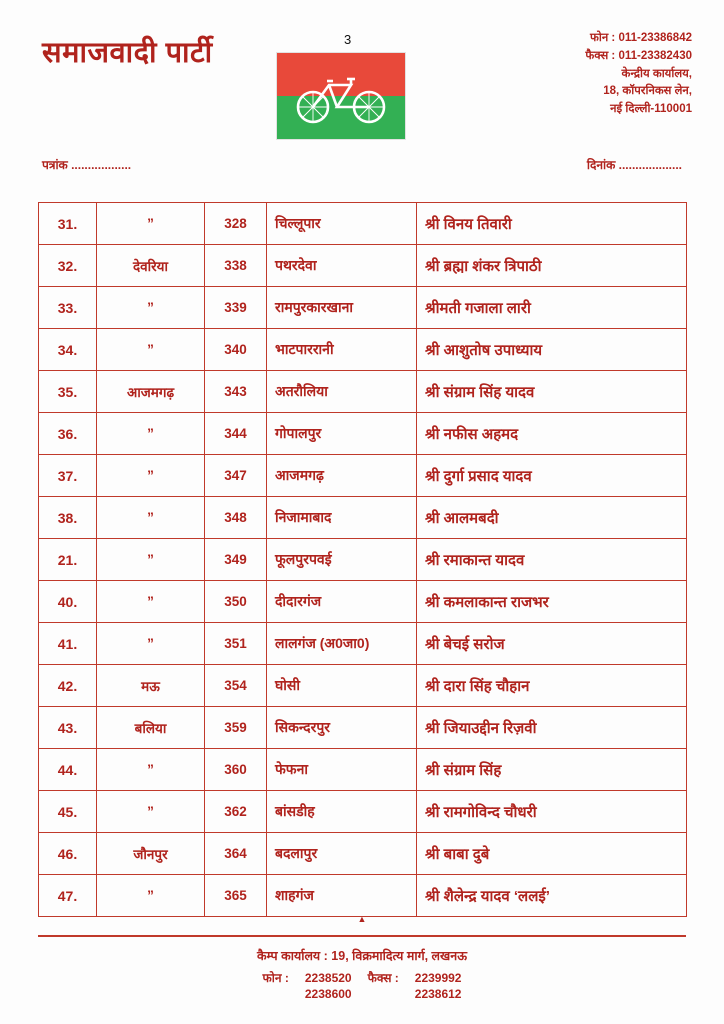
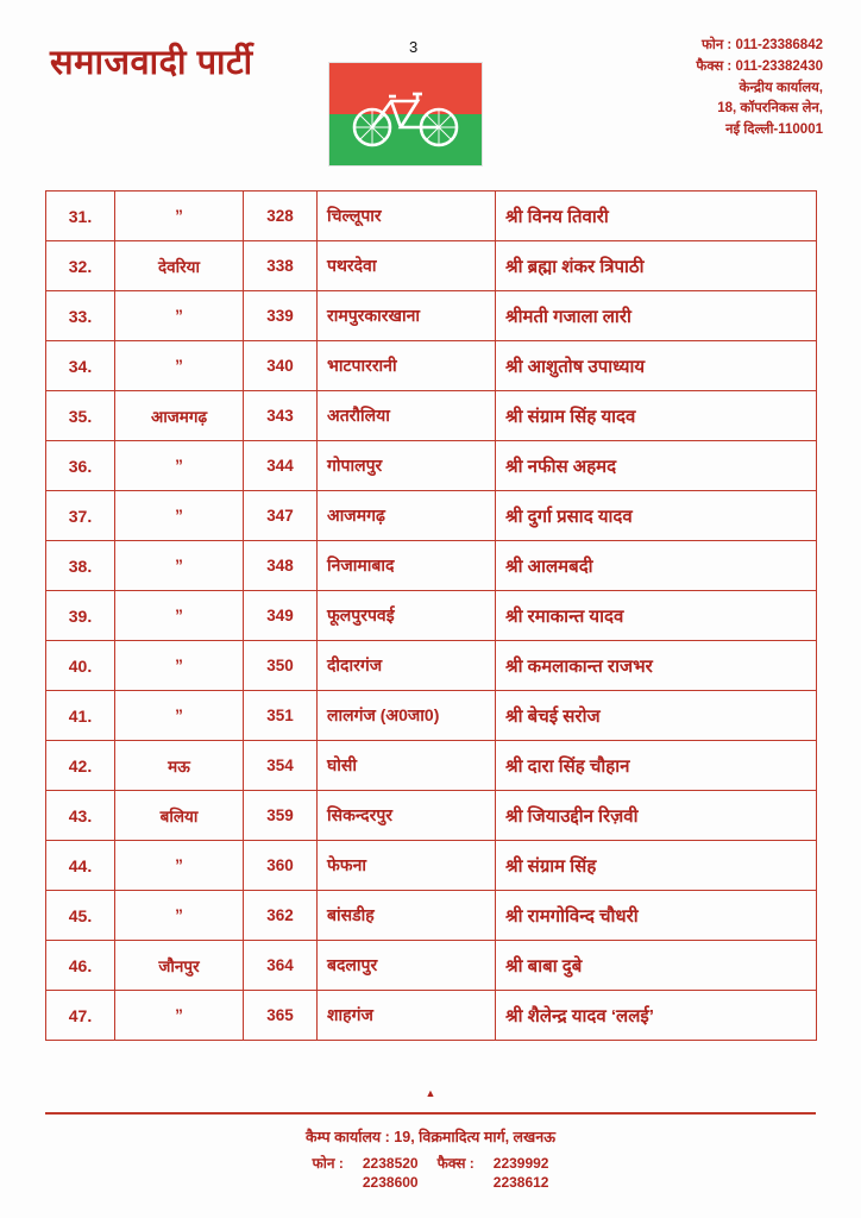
  समाजवादी पार्टी
  3
  फोन : 011-23386842
  फैक्स : 011-23382430
  केन्द्रीय कार्यालय,
  18, कॉपरनिकस लेन,
  नई दिल्ली-110001
- पत्रांक ..................
- दिनांक ...................
  31.	”	328	चिल्लूपार	श्री विनय तिवारी
  32.	देवरिया	338	पथरदेवा	श्री ब्रह्मा शंकर त्रिपाठी
  33.	”	339	रामपुरकारखाना	श्रीमती गजाला लारी
  34.	”	340	भाटपाररानी	श्री आशुतोष उपाध्याय
  35.	आजमगढ़	343	अतरौलिया	श्री संग्राम सिंह यादव
  36.	”	344	गोपालपुर	श्री नफीस अहमद
  37.	”	347	आजमगढ़	श्री दुर्गा प्रसाद यादव
  38.	”	348	निजामाबाद	श्री आलमबदी
- 21.	”	349	फूलपुरपवई	श्री रमाकान्त यादव
+ 39.	”	349	फूलपुरपवई	श्री रमाकान्त यादव
  40.	”	350	दीदारगंज	श्री कमलाकान्त राजभर
  41.	”	351	लालगंज (अ0जा0)	श्री बेचई सरोज
  42.	मऊ	354	घोसी	श्री दारा सिंह चौहान
  43.	बलिया	359	सिकन्दरपुर	श्री जियाउद्दीन रिज़वी
  44.	”	360	फेफना	श्री संग्राम सिंह
  45.	”	362	बांसडीह	श्री रामगोविन्द चौधरी
  46.	जौनपुर	364	बदलापुर	श्री बाबा दुबे
  47.	”	365	शाहगंज	श्री शैलेन्द्र यादव ‘ललई’
  ▲
  कैम्प कार्यालय : 19, विक्रमादित्य मार्ग, लखनऊ
  फोन :
  2238520
  2238600
  फैक्स :
  2239992
  2238612
